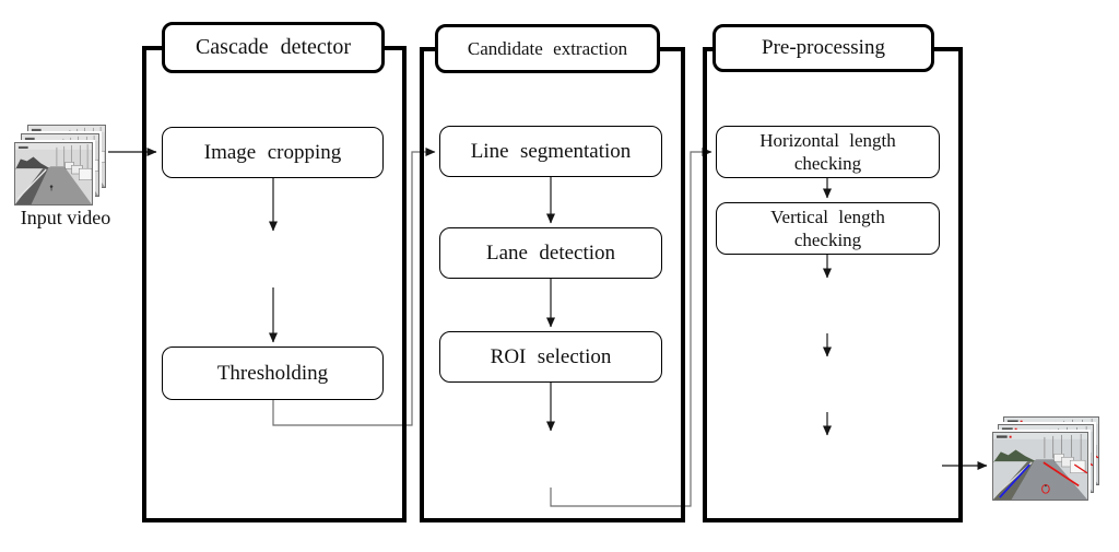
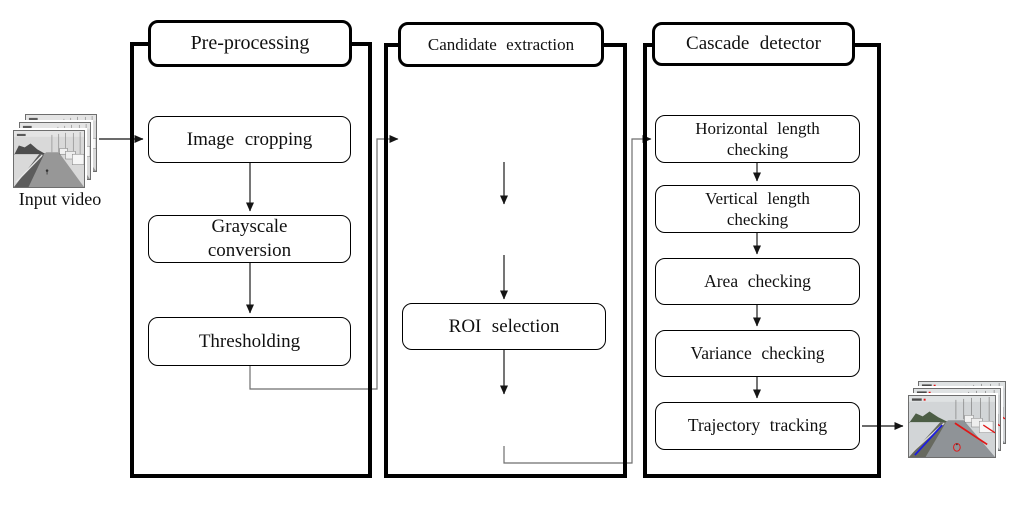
- Cascade detector
+ Pre-processing
  Candidate extraction
- Pre-processing
+ Cascade detector
  Image cropping
+ Grayscale
+ conversion
  Thresholding
- Line segmentation
- Lane detection
  ROI selection
  Horizontal length
  checking
  Vertical length
  checking
+ Area checking
+ Variance checking
+ Trajectory tracking
  Input video
